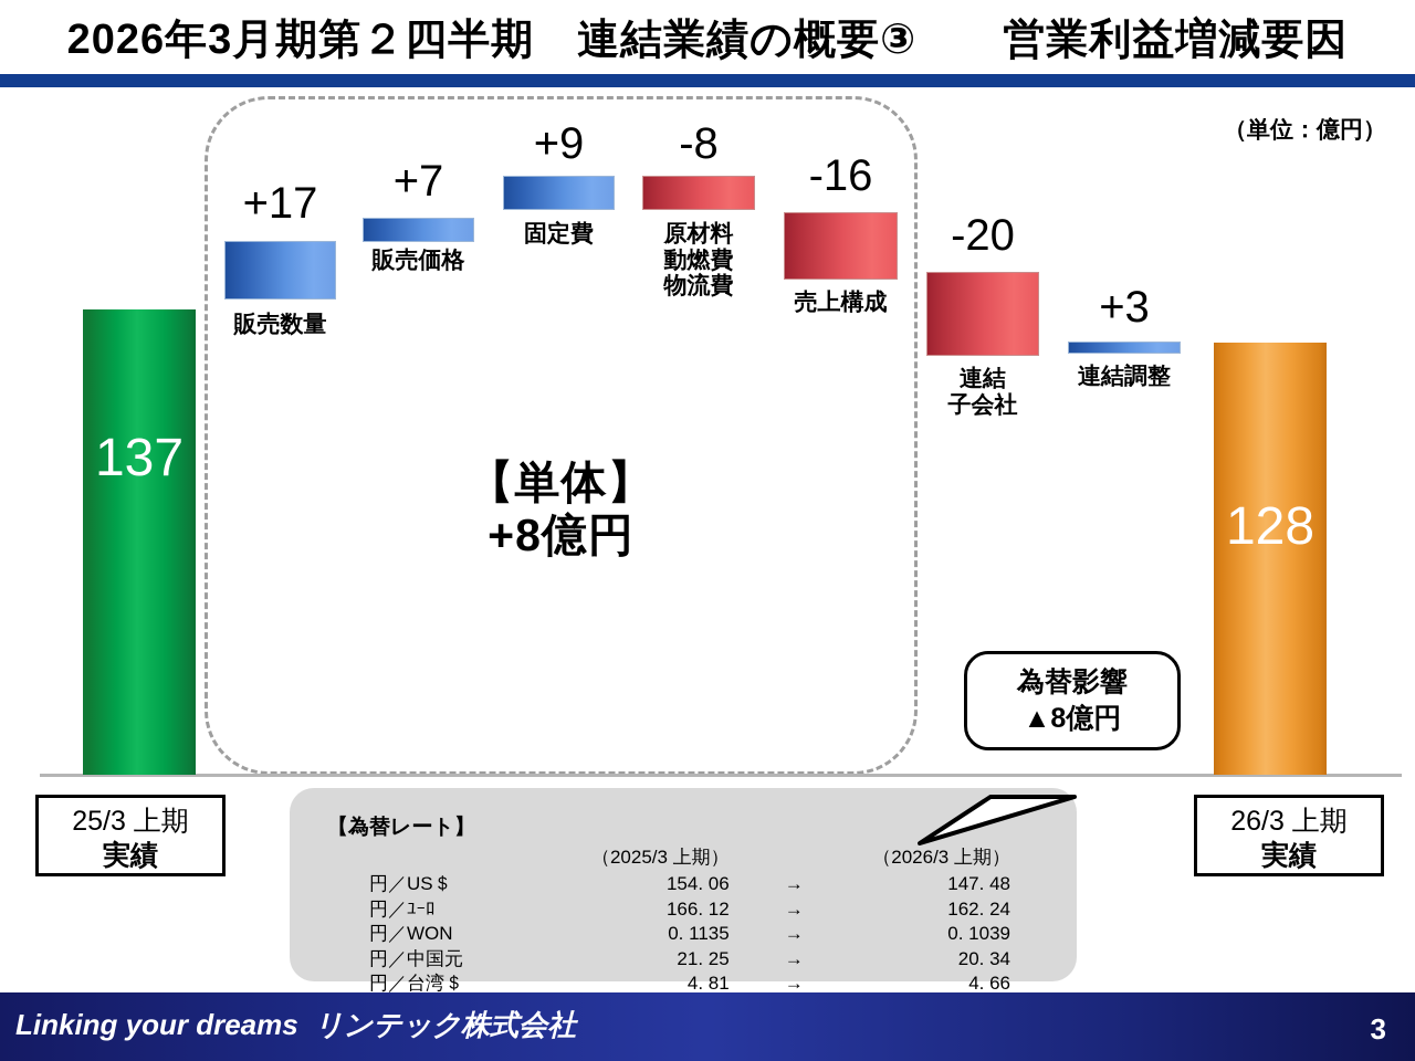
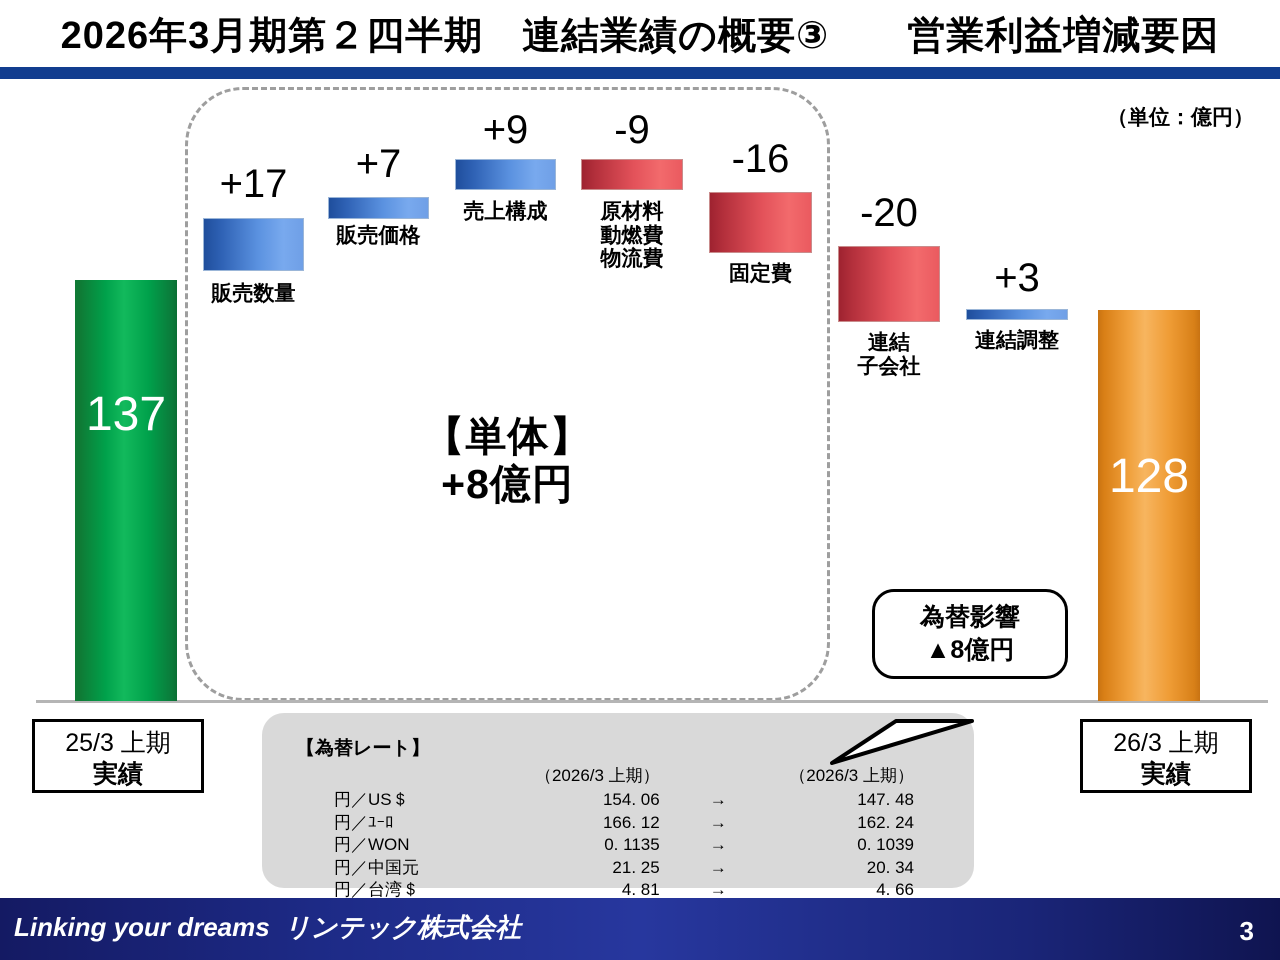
  2026年3月期第２四半期 連結業績の概要③ 営業利益増減要因
  （単位：億円）
  137
  +17
  販売数量
  +7
  販売価格
  +9
- 固定費
+ 売上構成
- -8
+ -9
  原材料
  動燃費
  物流費
  -16
- 売上構成
+ 固定費
  -20
  連結
  子会社
  +3
  連結調整
  128
  【単体】
  +8億円
  25/3 上期
  実績
  26/3 上期
  実績
  【為替レート】
- 	（2025/3 上期）		（2026/3 上期）
+ 	（2026/3 上期）		（2026/3 上期）
  円／US＄	154. 06	→	147. 48
  円／ﾕｰﾛ	166. 12	→	162. 24
  円／WON	0. 1135	→	0. 1039
  円／中国元	21. 25	→	20. 34
  円／台湾＄	4. 81	→	4. 66
  為替影響
  ▲8億円
  Linking your dreams リンテック株式会社
  3
